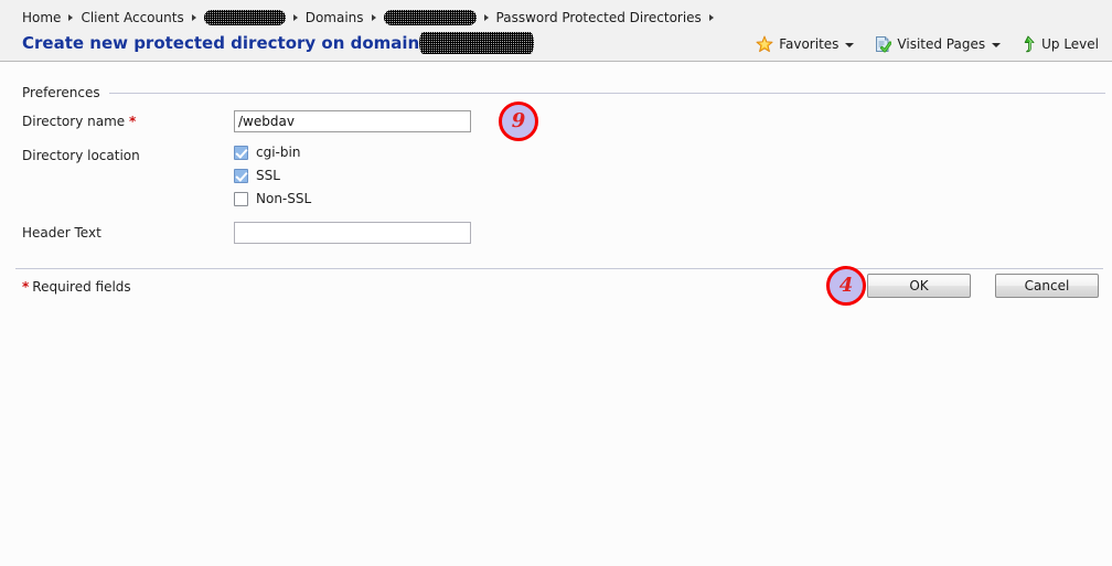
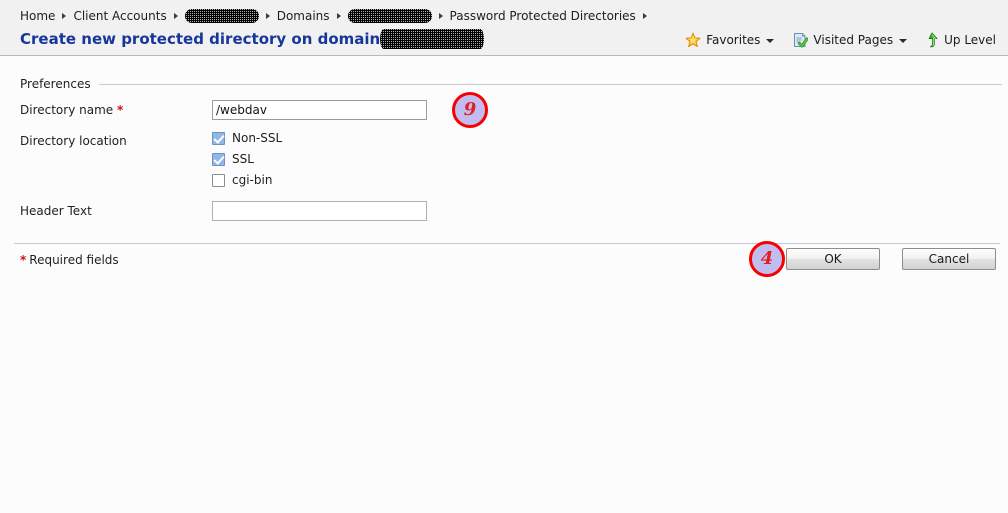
  Home
  Client Accounts
  Domains
  Password Protected Directories
  Create new protected directory on domain
  Favorites
  Visited Pages
  Up Level
  Preferences
  Directory name *
  /webdav
  Directory location
- cgi-bin
+ Non-SSL
  SSL
- Non-SSL
+ cgi-bin
  Header Text
  * Required fields
  OK
  Cancel
  9
  4
